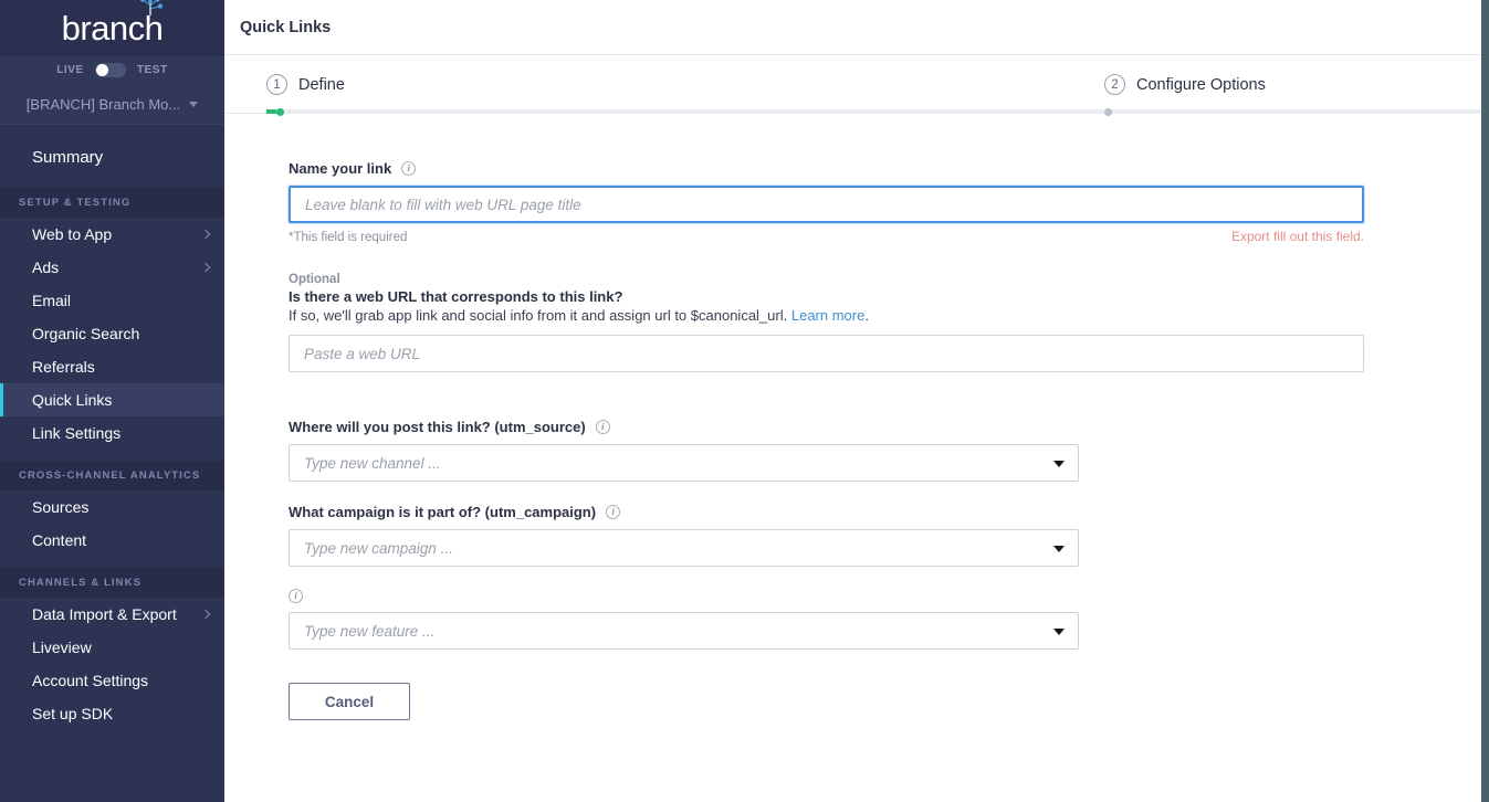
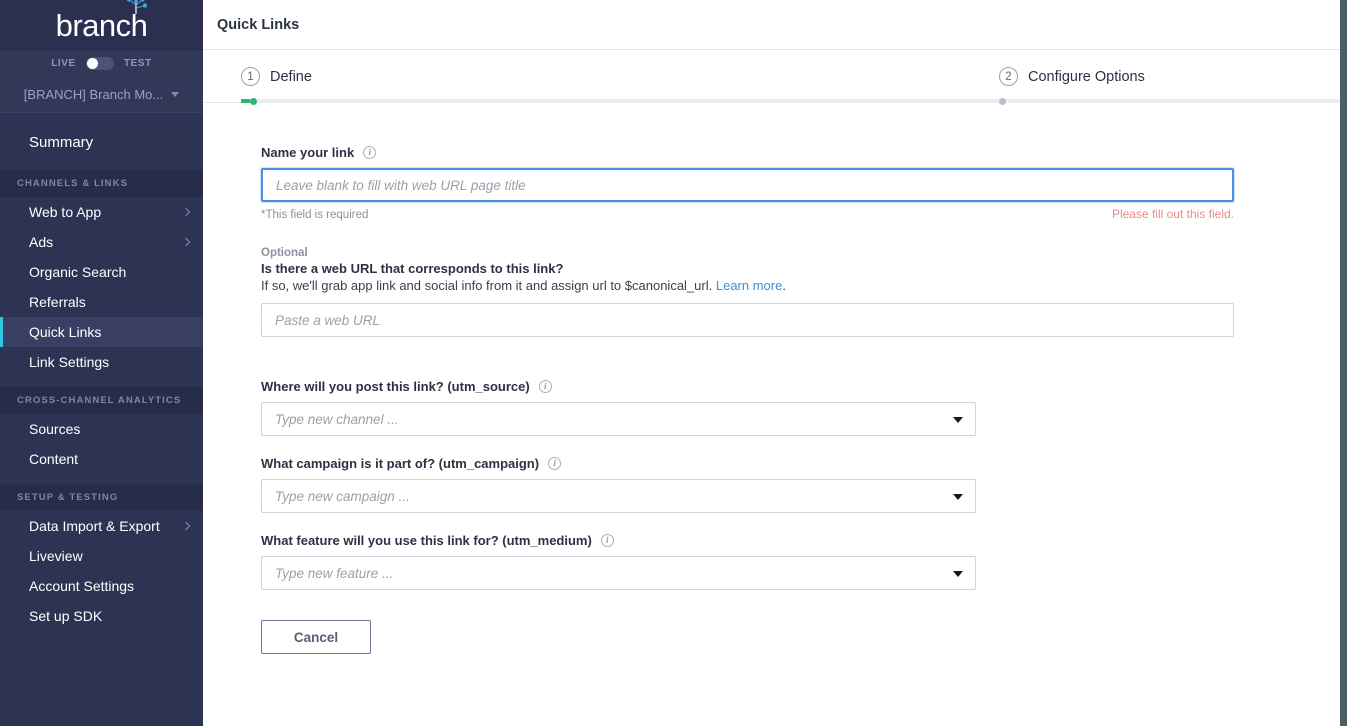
  branch
  LIVE
  TEST
  [BRANCH] Branch Mo...
  Summary
- SETUP & TESTING
+ CHANNELS & LINKS
  Web to App
  Ads
- Email
  Organic Search
  Referrals
  Quick Links
  Link Settings
  CROSS-CHANNEL ANALYTICS
  Sources
  Content
- CHANNELS & LINKS
+ SETUP & TESTING
  Data Import & Export
  Liveview
  Account Settings
  Set up SDK
  Quick Links
  1
  Define
  2
  Configure Options
  Name your link
  i
  Leave blank to fill with web URL page title
  *This field is required
- Export fill out this field.
+ Please fill out this field.
  Optional
  Is there a web URL that corresponds to this link?
  If so, we'll grab app link and social info from it and assign url to $canonical_url. Learn more.
  Paste a web URL
  Where will you post this link? (utm_source)
  i
  Type new channel ...
  What campaign is it part of? (utm_campaign)
  i
  Type new campaign ...
+ What feature will you use this link for? (utm_medium)
  i
  Type new feature ...
  Cancel
